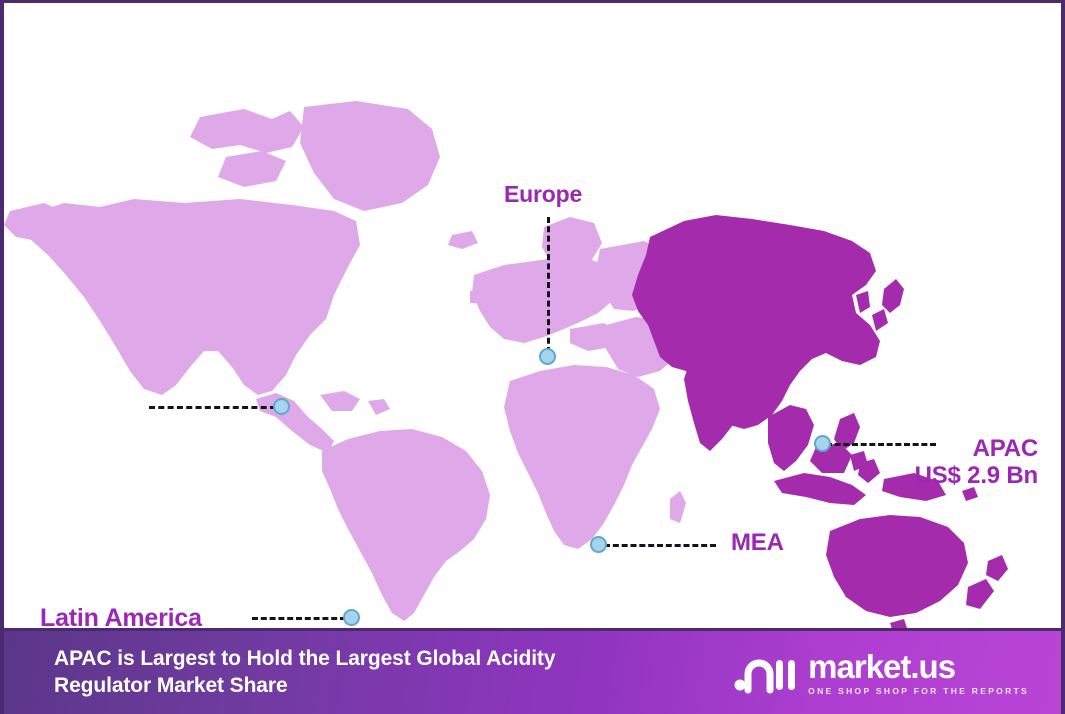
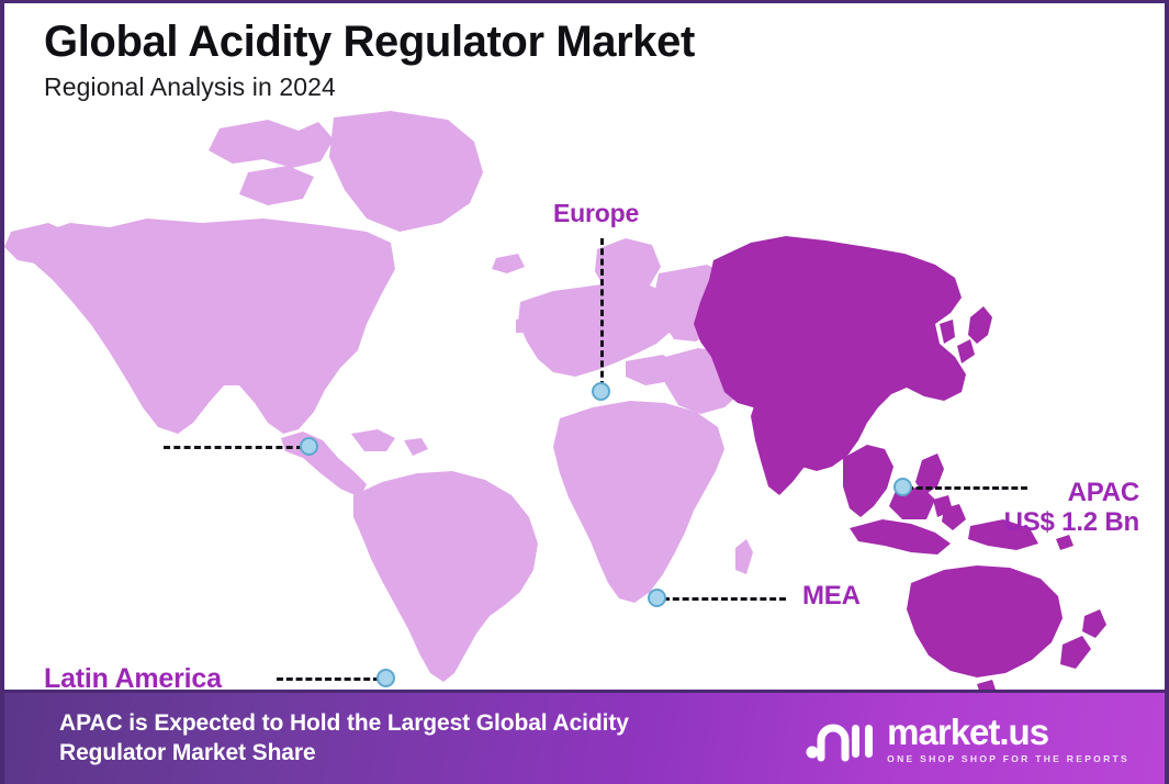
+ Global Acidity Regulator Market
+ Regional Analysis in 2024
  Latin America
  Europe
  MEA
  APAC
- US$ 2.9 Bn
+ US$ 1.2 Bn
- APAC is Largest to Hold the Largest Global Acidity
+ APAC is Expected to Hold the Largest Global Acidity
  Regulator Market Share
  market.us
  ONE SHOP SHOP FOR THE REPORTS
